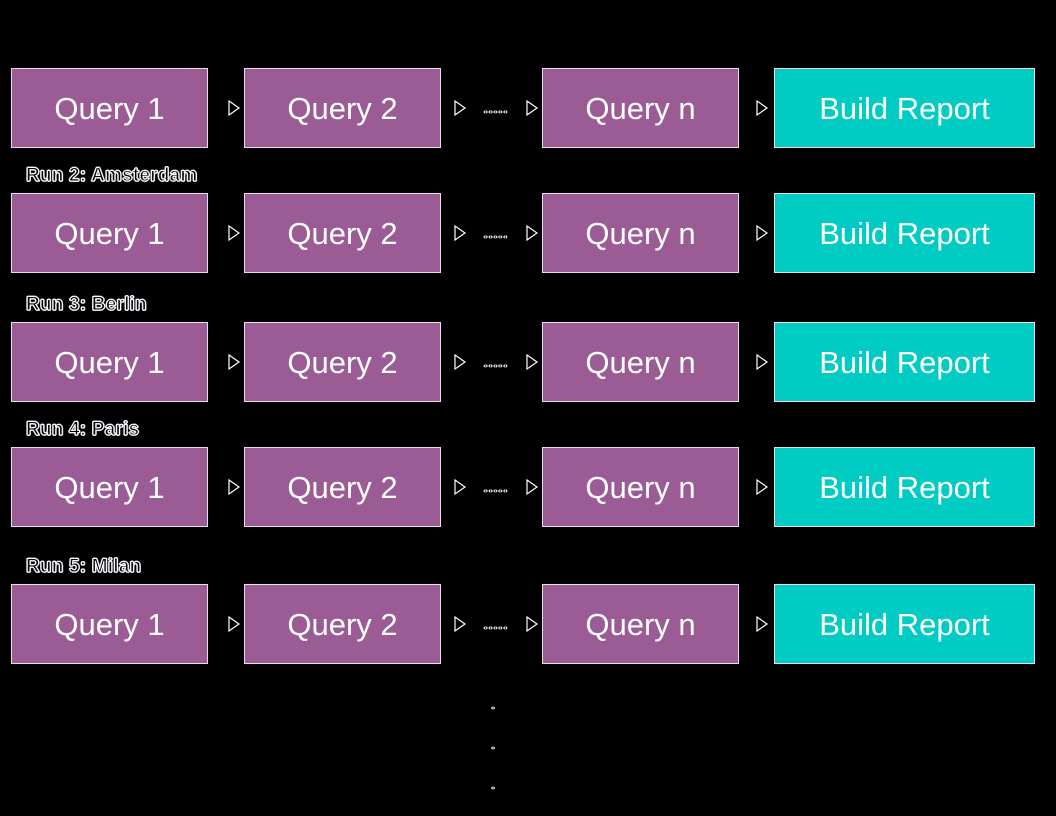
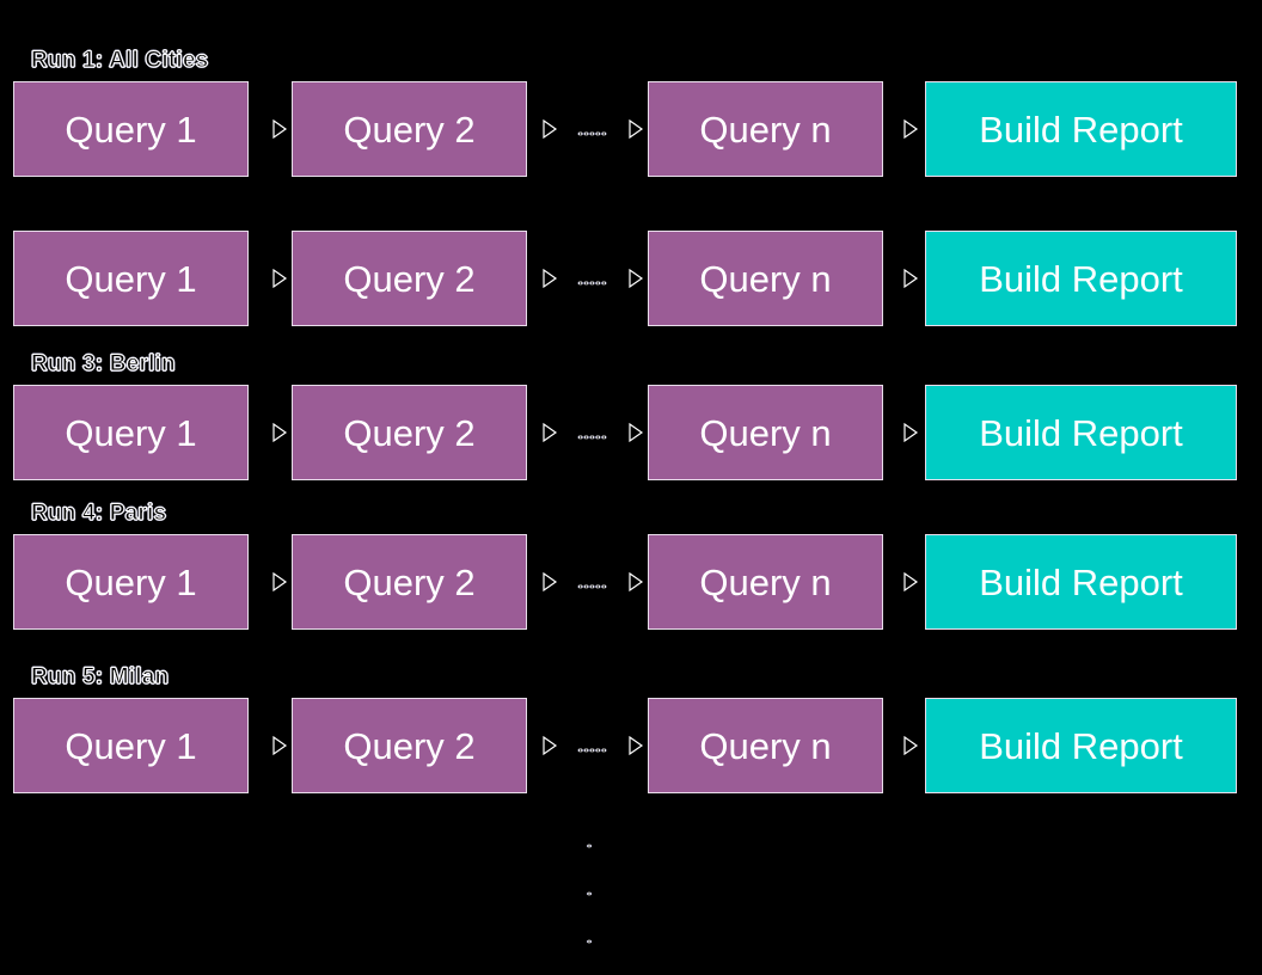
+ Run 1: All Cities
  Query 1
  Query 2
  .....
  Query n
  Build Report
- Run 2: Amsterdam
  Query 1
  Query 2
  .....
  Query n
  Build Report
  Run 3: Berlin
  Query 1
  Query 2
  .....
  Query n
  Build Report
  Run 4: Paris
  Query 1
  Query 2
  .....
  Query n
  Build Report
  Run 5: Milan
  Query 1
  Query 2
  .....
  Query n
  Build Report
  .
  .
  .
